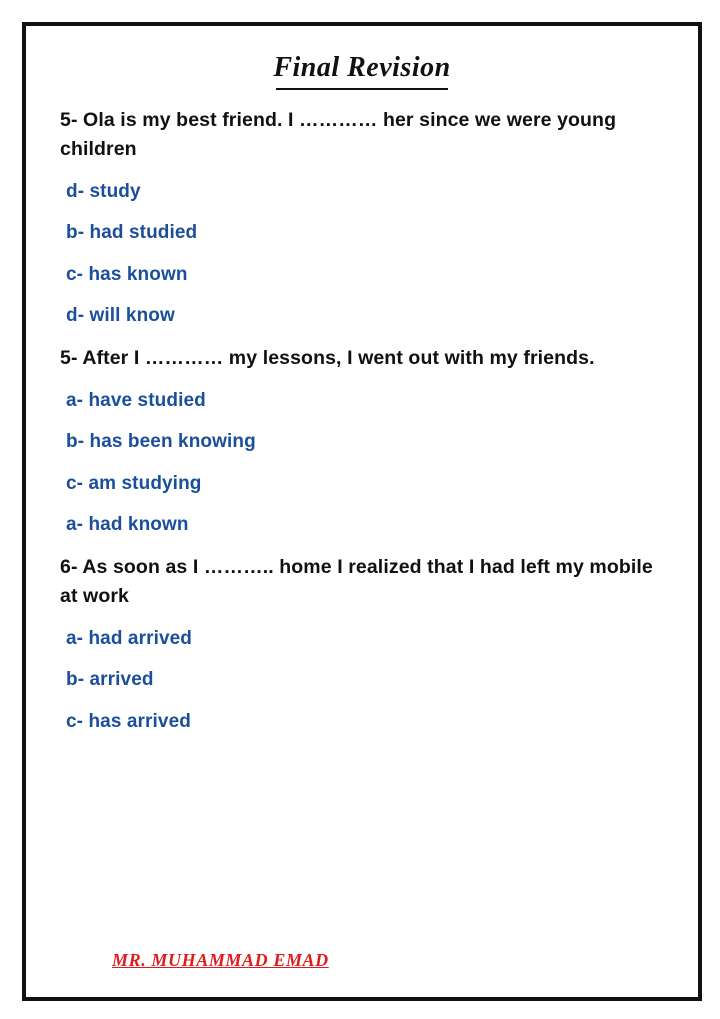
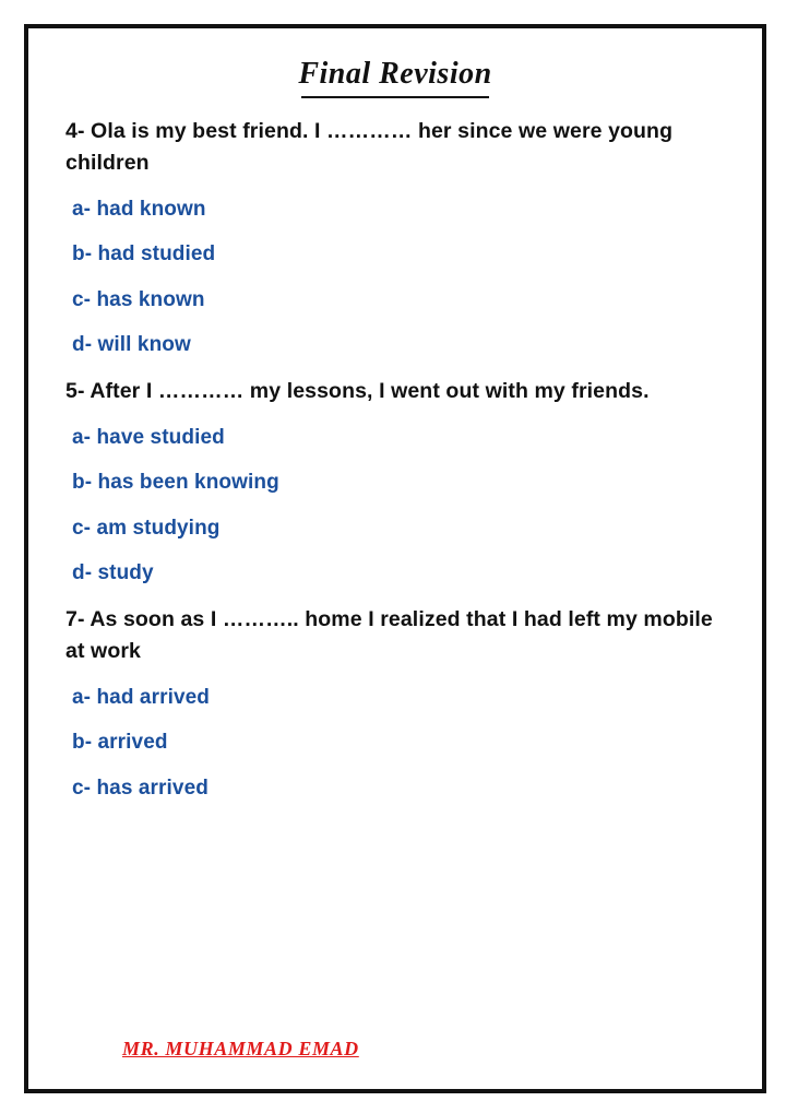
  Final Revision
- 5- Ola is my best friend. I ………… her since we were young children
+ 4- Ola is my best friend. I ………… her since we were young children
- d- study
+ a- had known
  b- had studied
  c- has known
  d- will know
  5- After I ………… my lessons, I went out with my friends.
  a- have studied
  b- has been knowing
  c- am studying
- a- had known
+ d- study
- 6- As soon as I ……….. home I realized that I had left my mobile at work
+ 7- As soon as I ……….. home I realized that I had left my mobile at work
  a- had arrived
  b- arrived
  c- has arrived
  MR. MUHAMMAD EMAD
